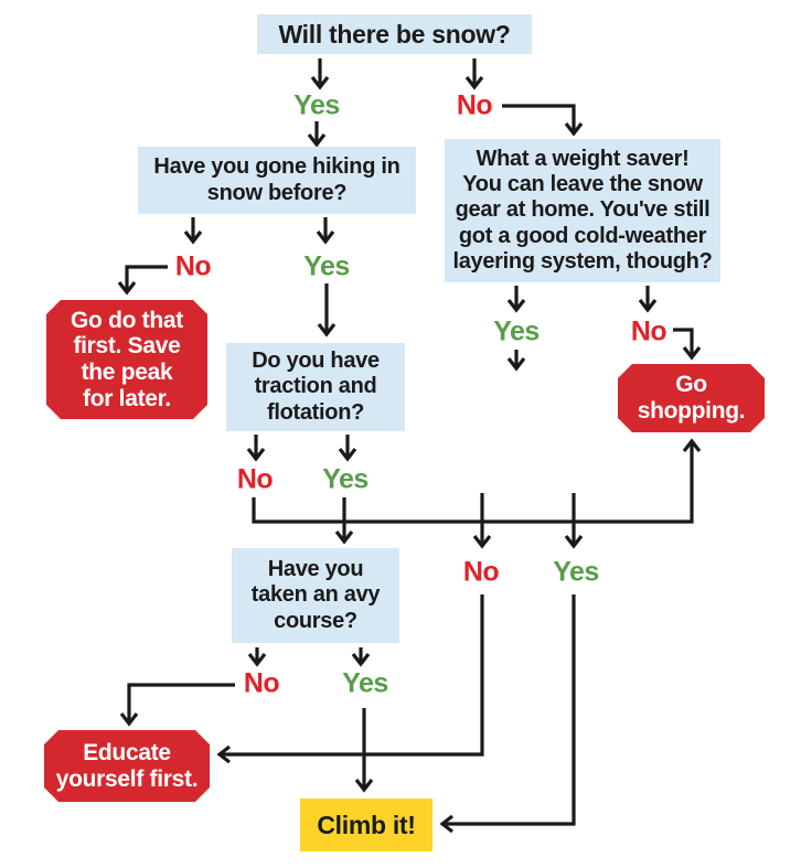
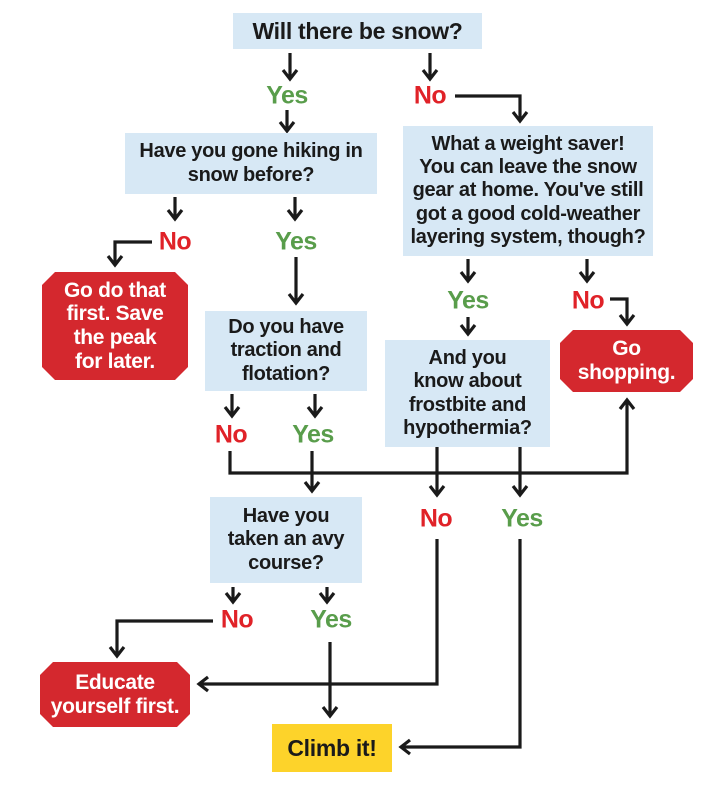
  Will there be snow?
  Have you gone hiking in
  snow before?
  What a weight saver!
  You can leave the snow
  gear at home. You've still
  got a good cold-weather
  layering system, though?
  Do you have
  traction and
  flotation?
+ And you
+ know about
+ frostbite and
+ hypothermia?
  Have you
  taken an avy
  course?
  Go do that
  first. Save
  the peak
  for later.
  Go
  shopping.
  Educate
  yourself first.
  Climb it!
  Yes
  No
  No
  Yes
  No
  Yes
  Yes
  No
  No
  Yes
  No
  Yes
